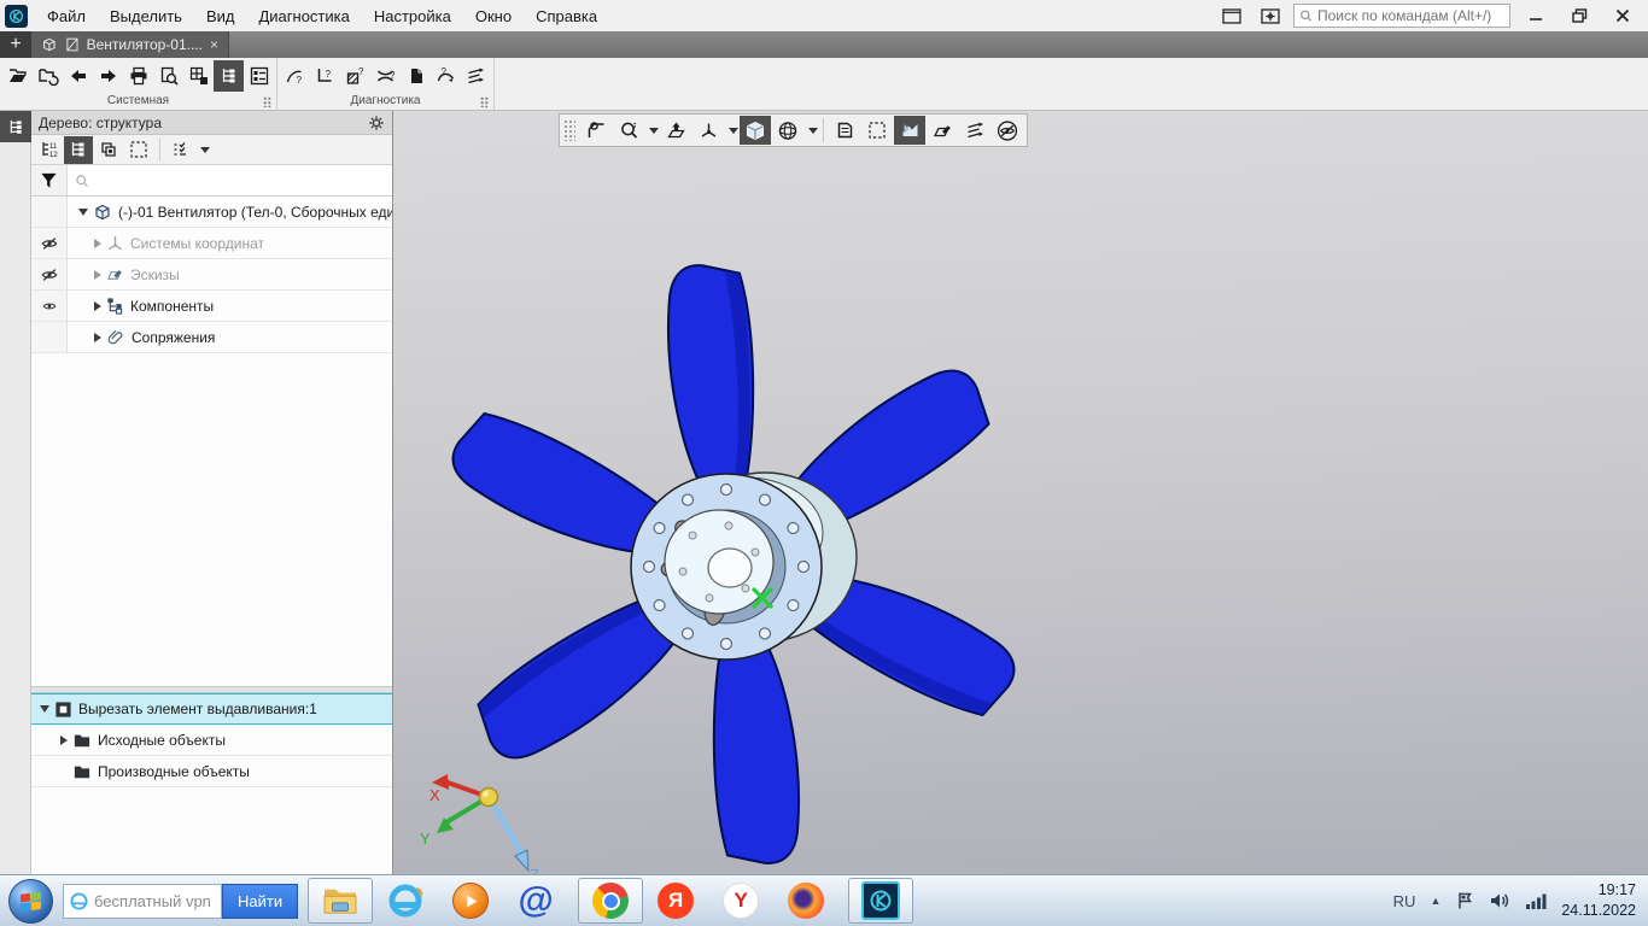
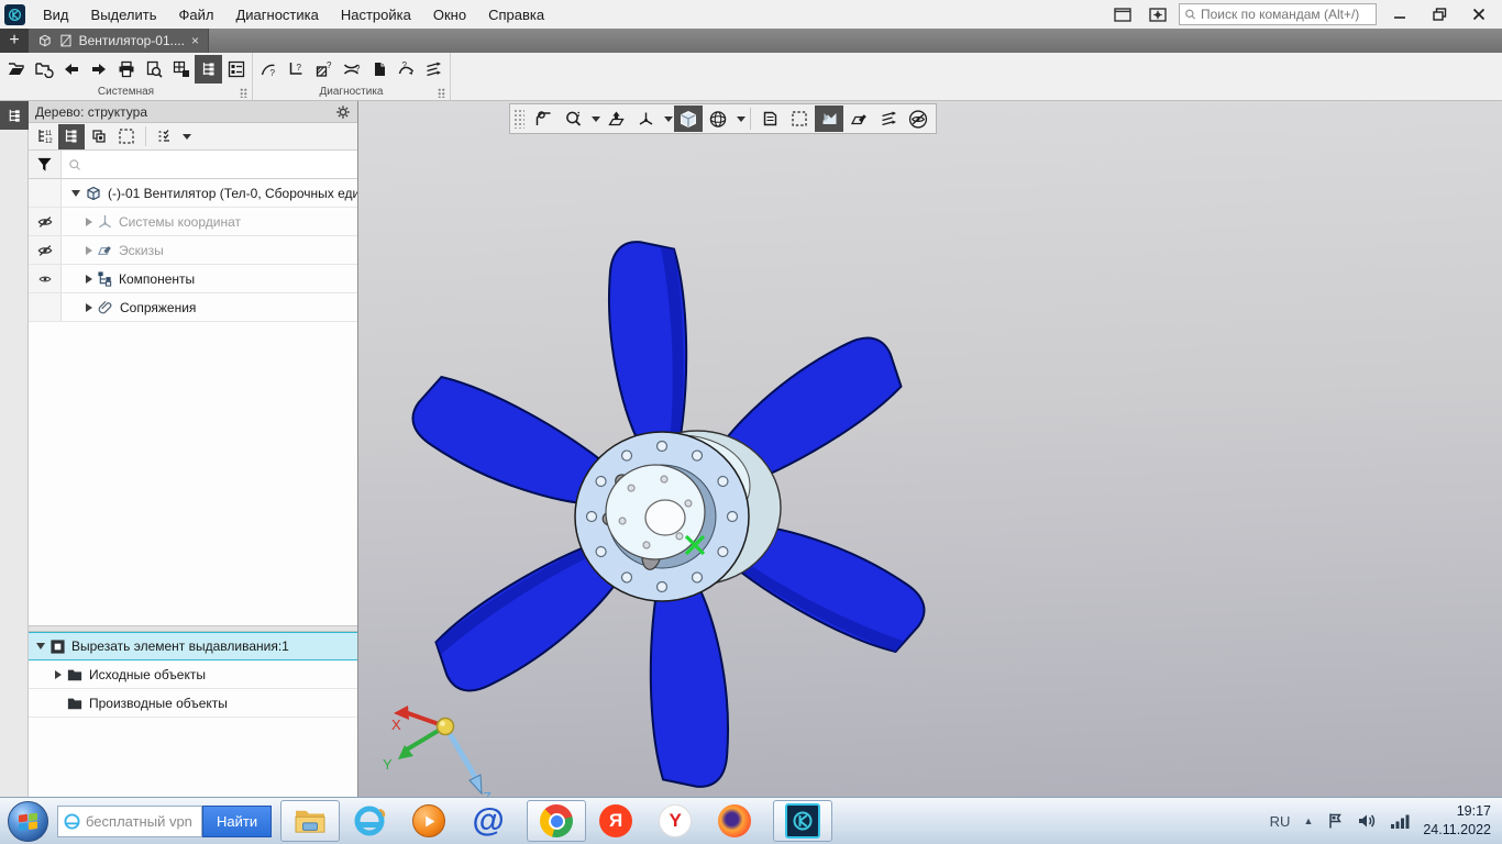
- Файл
+ Вид
  Выделить
- Вид
+ Файл
  Диагностика
  Настройка
  Окно
  Справка
  Поиск по командам (Alt+/)
  +
  Вентилятор-01....
  ×
  Системная
  ?
  ?
  ?
  ?
  ?
  Диагностика
  Дерево: структура
  (-)-01 Вентилятор (Тел-0, Сборочных еди
  Системы координат
  Эскизы
  Компоненты
  Сопряжения
  Вырезать элемент выдавливания:1
  Исходные объекты
  Производные объекты
  X
  Y
  бесплатный vpn
  Найти
  @
  Я
  Y
  RU
  ▲
  19:17
  24.11.2022
